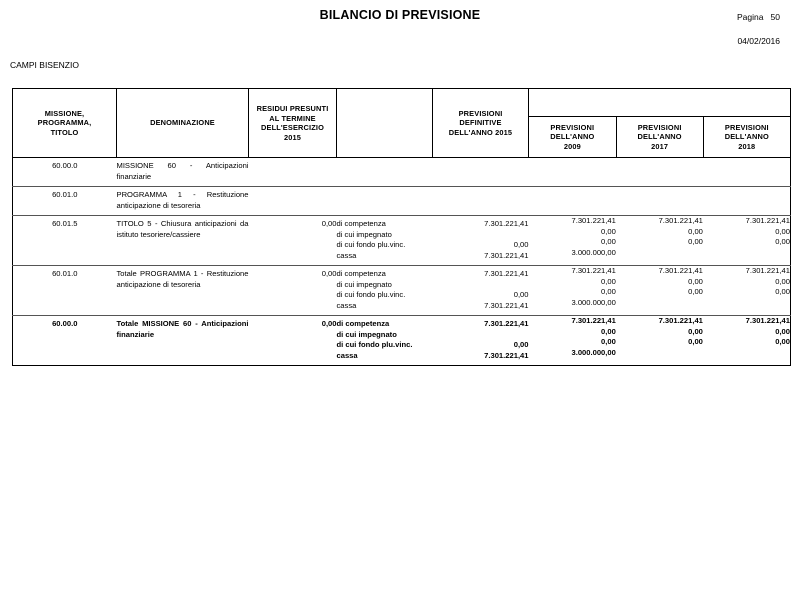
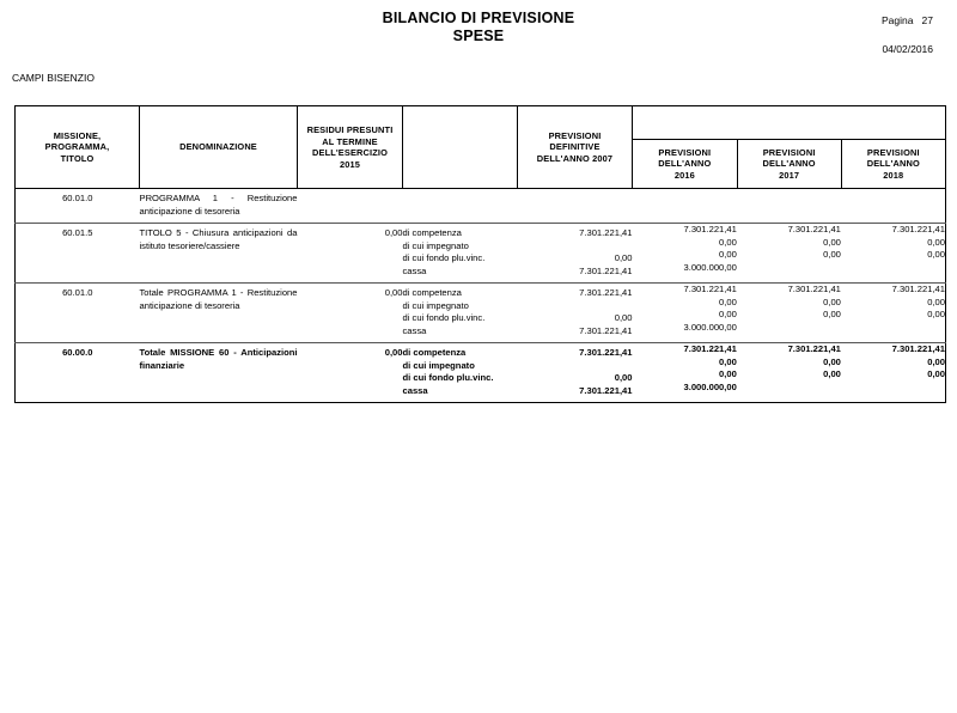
  BILANCIO DI PREVISIONE
+ SPESE
- Pagina 50
+ Pagina 27
  04/02/2016
  CAMPI BISENZIO
- MISSIONE, PROGRAMMA, TITOLO	DENOMINAZIONE	RESIDUI PRESUNTI AL TERMINE DELL'ESERCIZIO 2015		PREVISIONI DEFINITIVE DELL'ANNO 2015
+ MISSIONE, PROGRAMMA, TITOLO	DENOMINAZIONE	RESIDUI PRESUNTI AL TERMINE DELL'ESERCIZIO 2015		PREVISIONI DEFINITIVE DELL'ANNO 2007
- PREVISIONI DELL'ANNO 2009	PREVISIONI DELL'ANNO 2017	PREVISIONI DELL'ANNO 2018
+ PREVISIONI DELL'ANNO 2016	PREVISIONI DELL'ANNO 2017	PREVISIONI DELL'ANNO 2018
- 60.00.0	MISSIONE 60 - Anticipazioni finanziarie
  60.01.0	PROGRAMMA 1 - Restituzione anticipazione di tesoreria
  60.01.5	TITOLO 5 - Chiusura anticipazioni da istituto tesoriere/cassiere	0,00	di competenzadi cui impegnatodi cui fondo plu.vinc.cassa	7.301.221,41 0,007.301.221,41
  7.301.221,410,000,003.000.000,00	7.301.221,410,000,00	7.301.221,410,000,00
  60.01.0	Totale PROGRAMMA 1 - Restituzione anticipazione di tesoreria	0,00	di competenzadi cui impegnatodi cui fondo plu.vinc.cassa	7.301.221,41 0,007.301.221,41
  7.301.221,410,000,003.000.000,00	7.301.221,410,000,00	7.301.221,410,000,00
  60.00.0	Totale MISSIONE 60 - Anticipazioni finanziarie	0,00	di competenzadi cui impegnatodi cui fondo plu.vinc.cassa	7.301.221,41 0,007.301.221,41
  7.301.221,410,000,003.000.000,00	7.301.221,410,000,00	7.301.221,410,000,00
